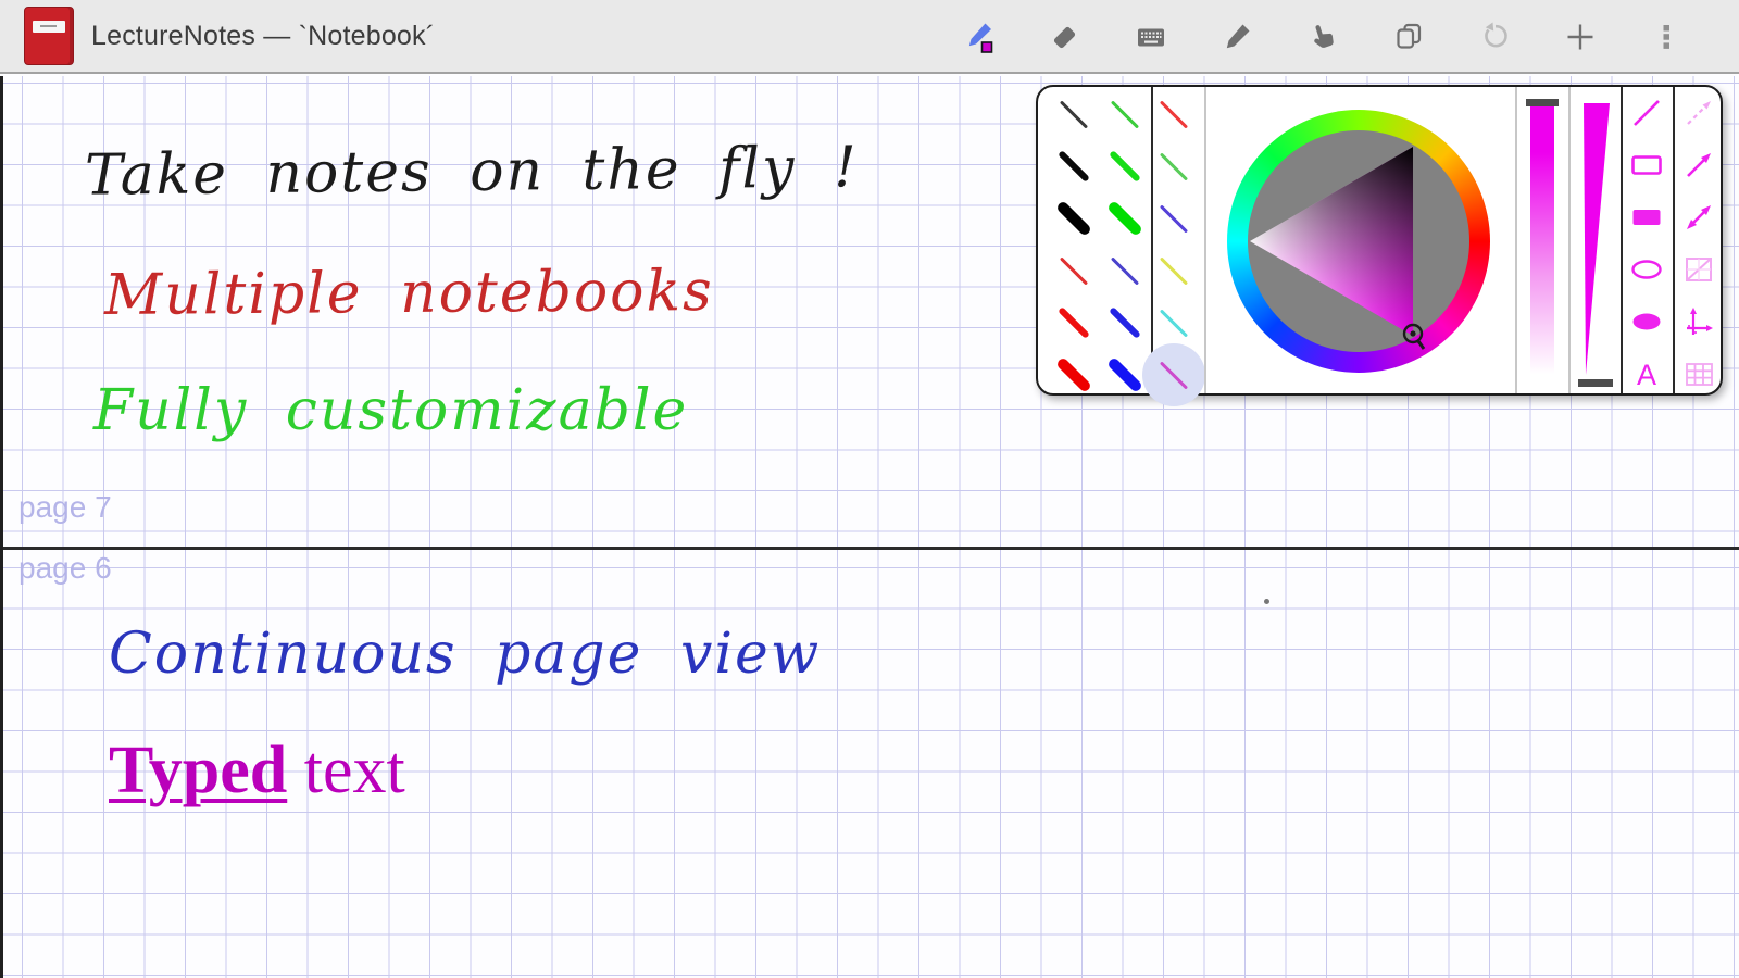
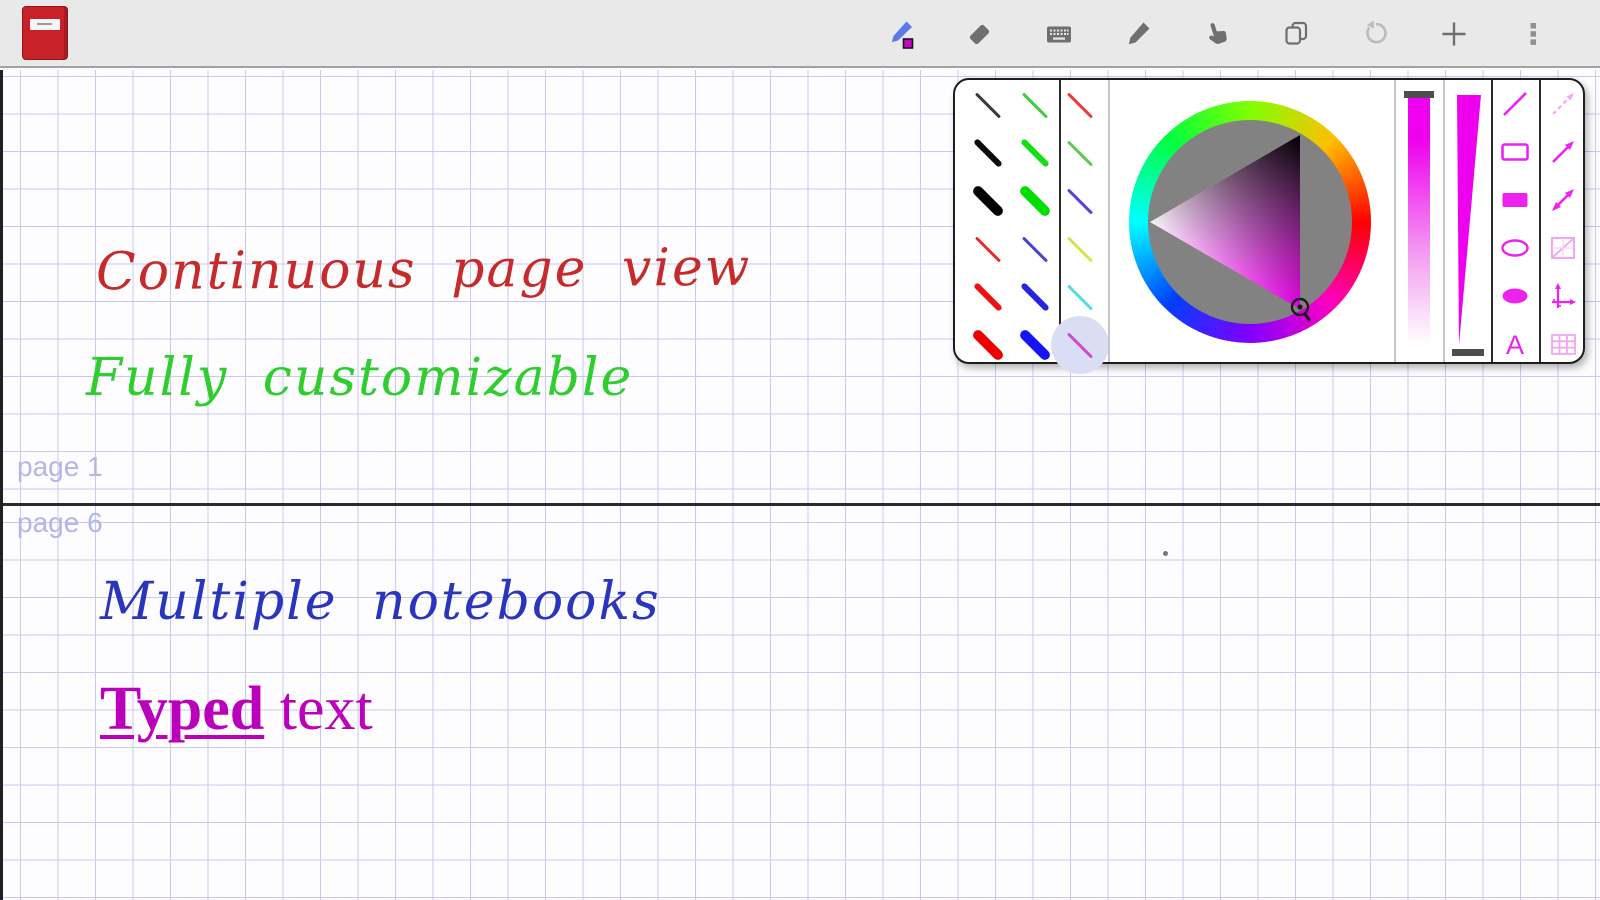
- LectureNotes — `Notebook´
- page 7
+ page 1
  page 6
- Take notes on the fly !
- Multiple notebooks
+ Continuous page view
  Fully customizable
- Continuous page view
+ Multiple notebooks
  Typed text
  A
